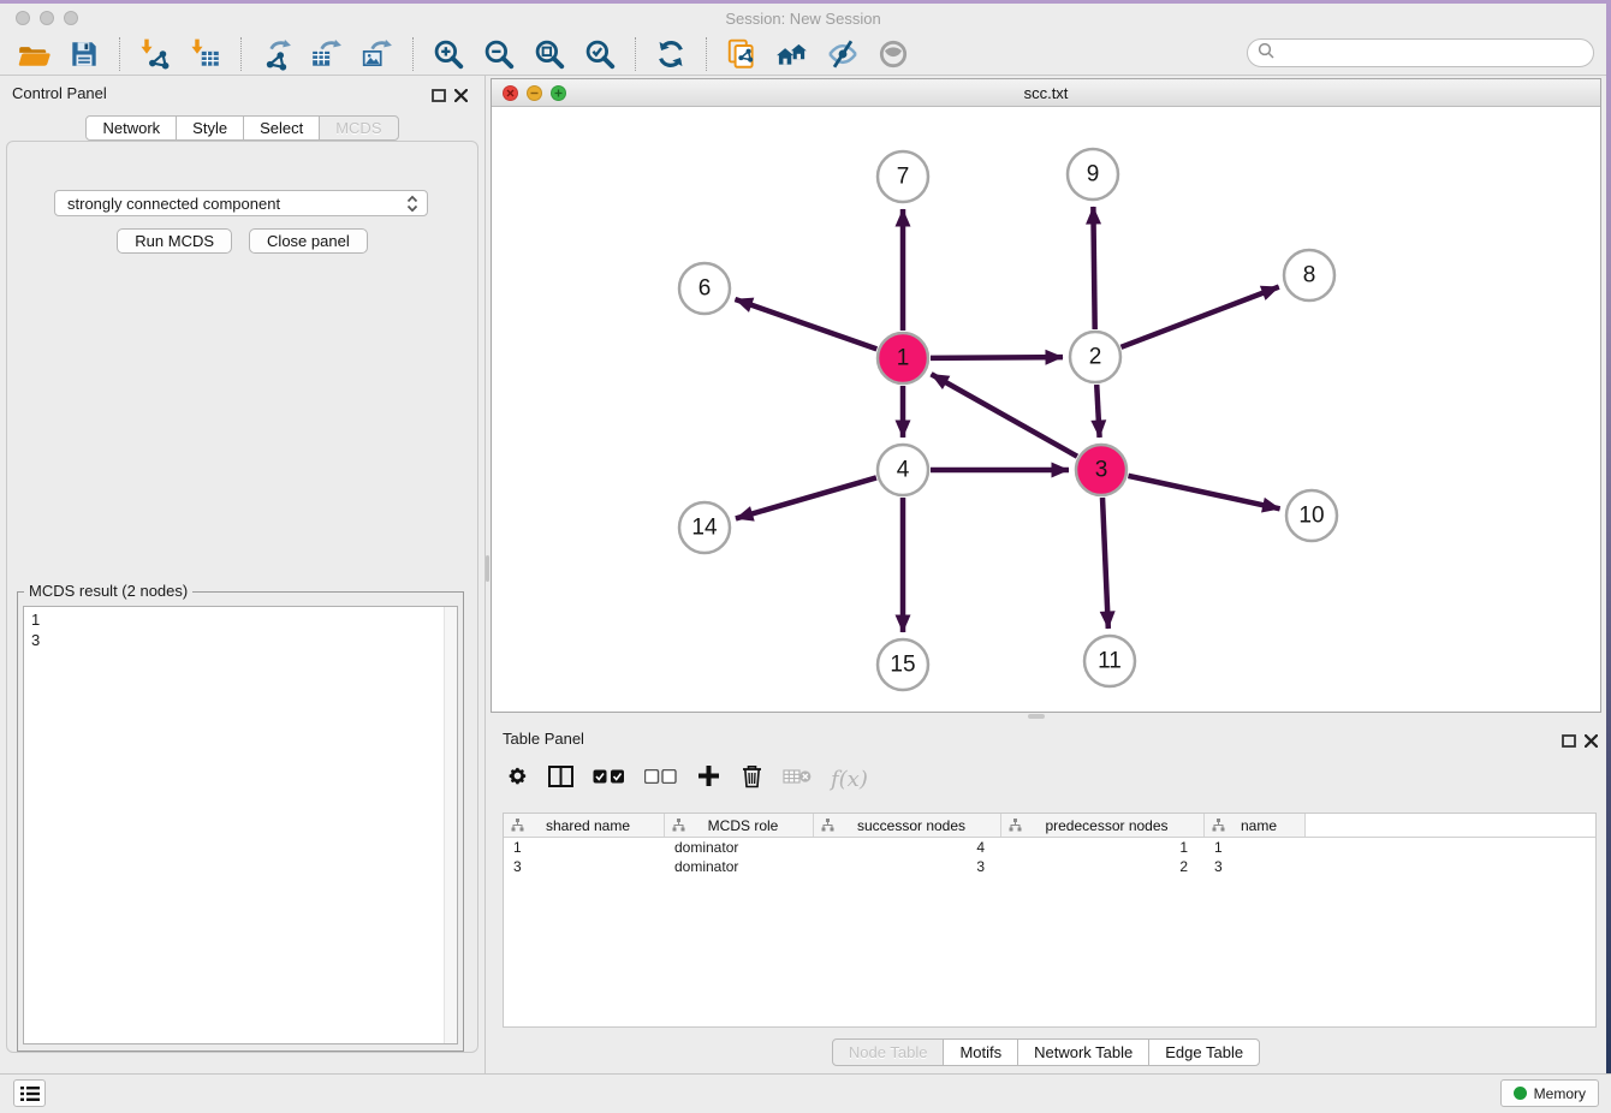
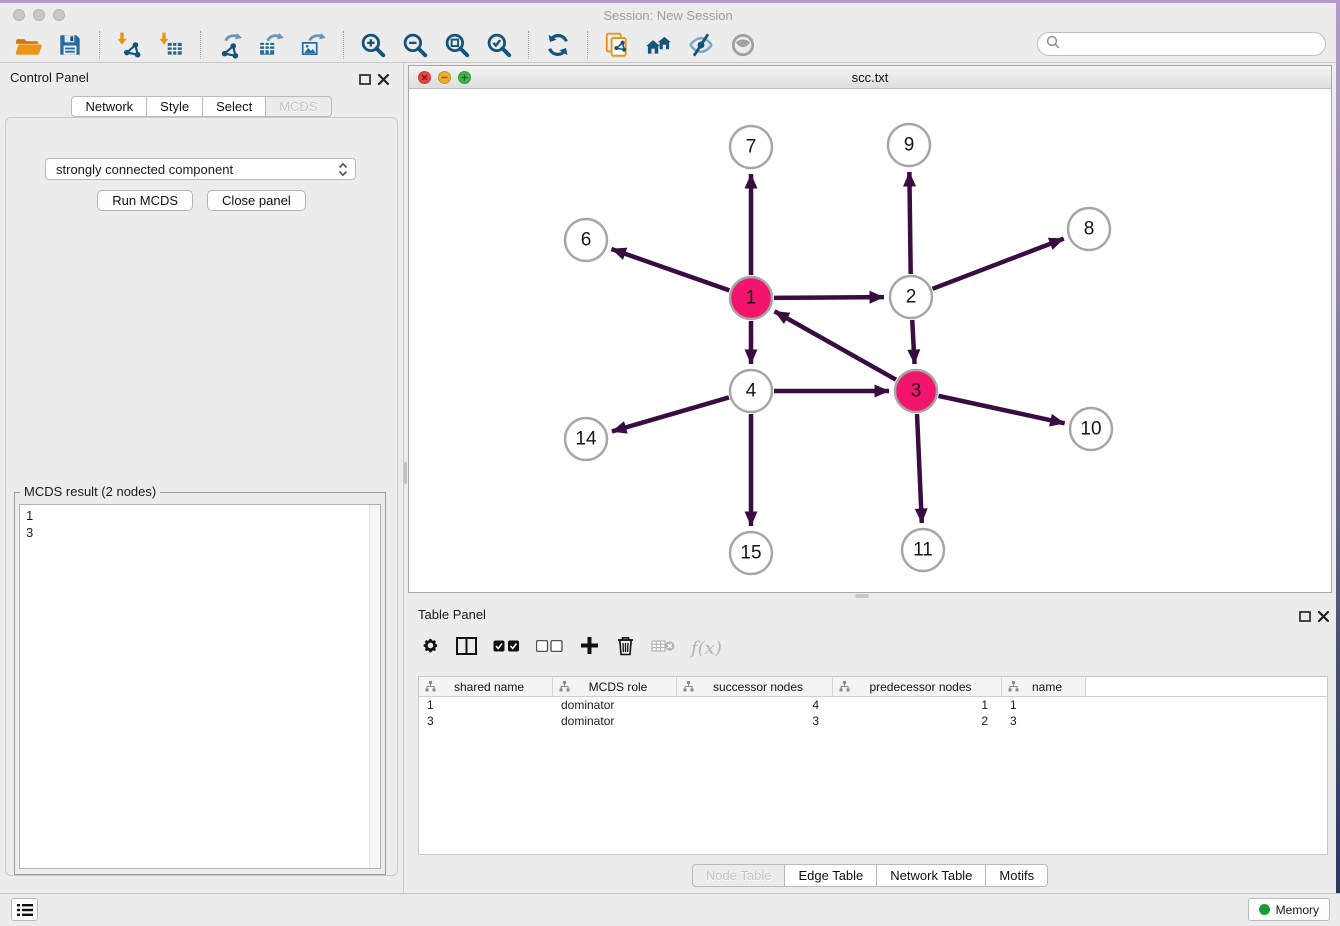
  Session: New Session
  Control Panel
  Network
  Style
  Select
  MCDS
  strongly connected component
  Run MCDS
  Close panel
  MCDS result (2 nodes)
  1
  3
  scc.txt
  7
  9
  6
  8
  1
  2
  4
  3
  14
  10
  15
  11
  Table Panel
  f(x)
  shared name
  MCDS role
  successor nodes
  predecessor nodes
  name
  1
  dominator
  4
  1
  1
  3
  dominator
  3
  2
  3
  Node Table
- Motifs
+ Edge Table
  Network Table
- Edge Table
+ Motifs
  Memory
